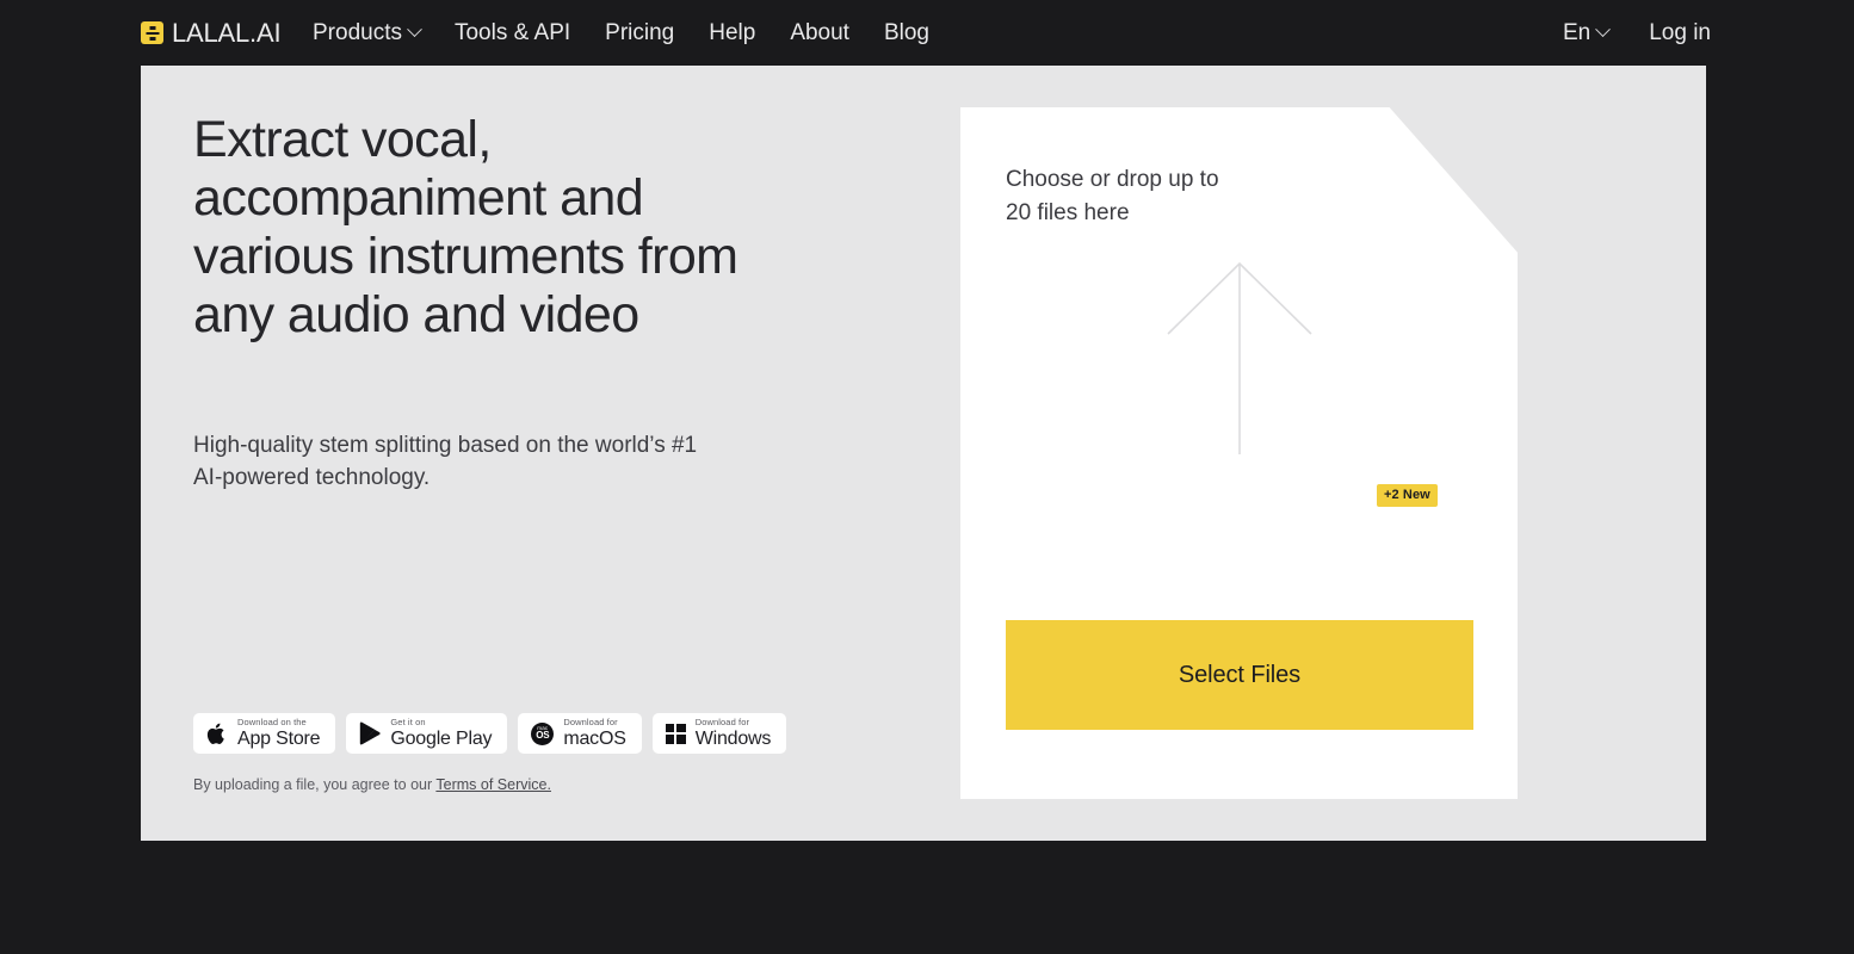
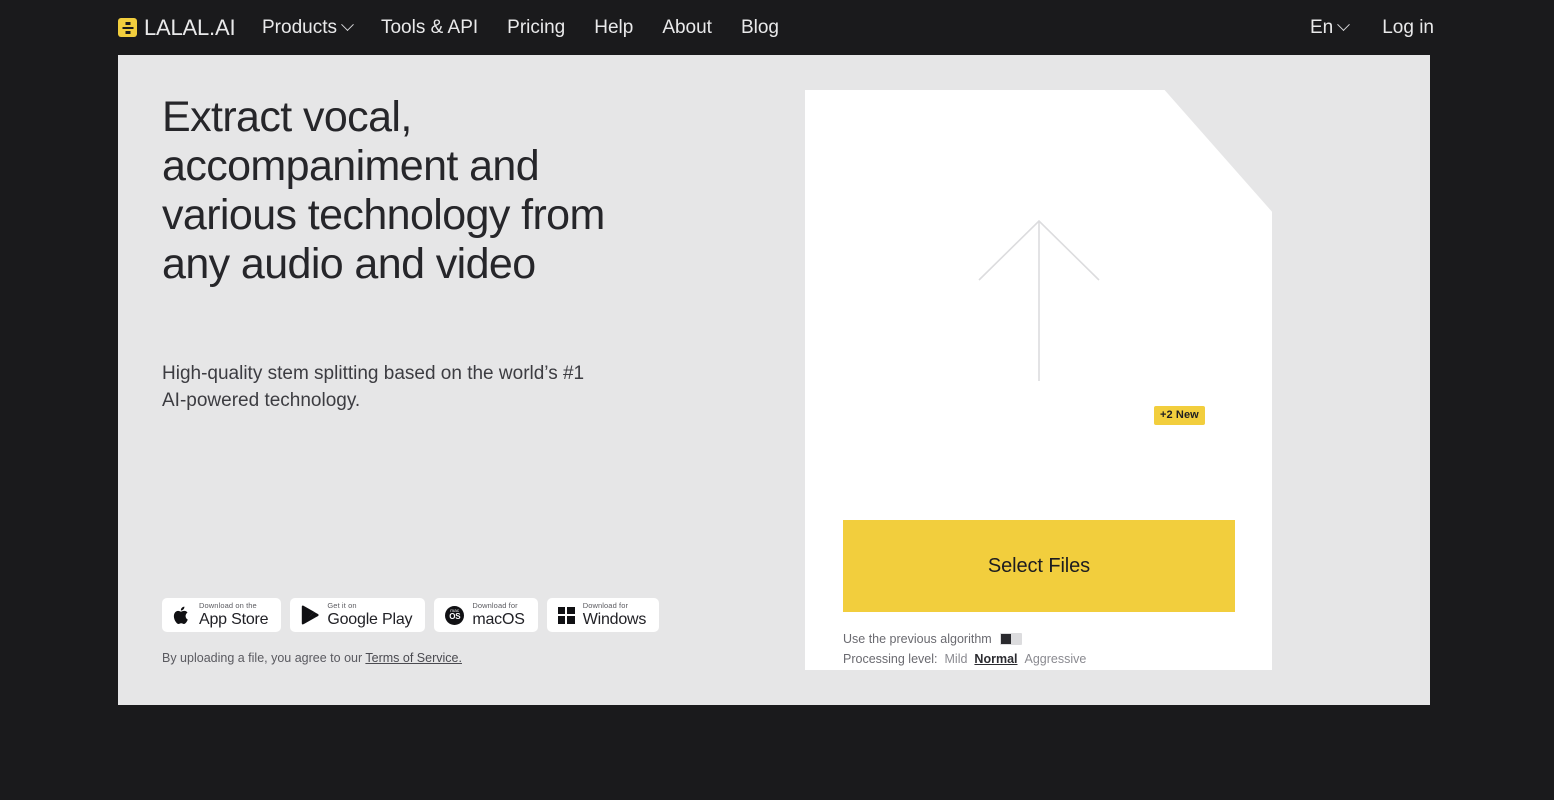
  LALAL.AI
  Products
  Tools & API
  Pricing
  Help
  About
  Blog
  En
  Log in
- Extract vocal, accompaniment and various instruments from any audio and video
+ Extract vocal, accompaniment and various technology from any audio and video
  High-quality stem splitting based on the world’s #1 AI-powered technology.
  Download on the
  App Store
  Get it on
  Google Play
  OS
  Download for
  macOS
  Download for
  Windows
  By uploading a file, you agree to our Terms of Service.
- Choose or drop up to 20 files here
  +2 New
  Select Files
+ Use the previous algorithm
+ Processing level:
+ Mild
+ Normal
+ Aggressive
